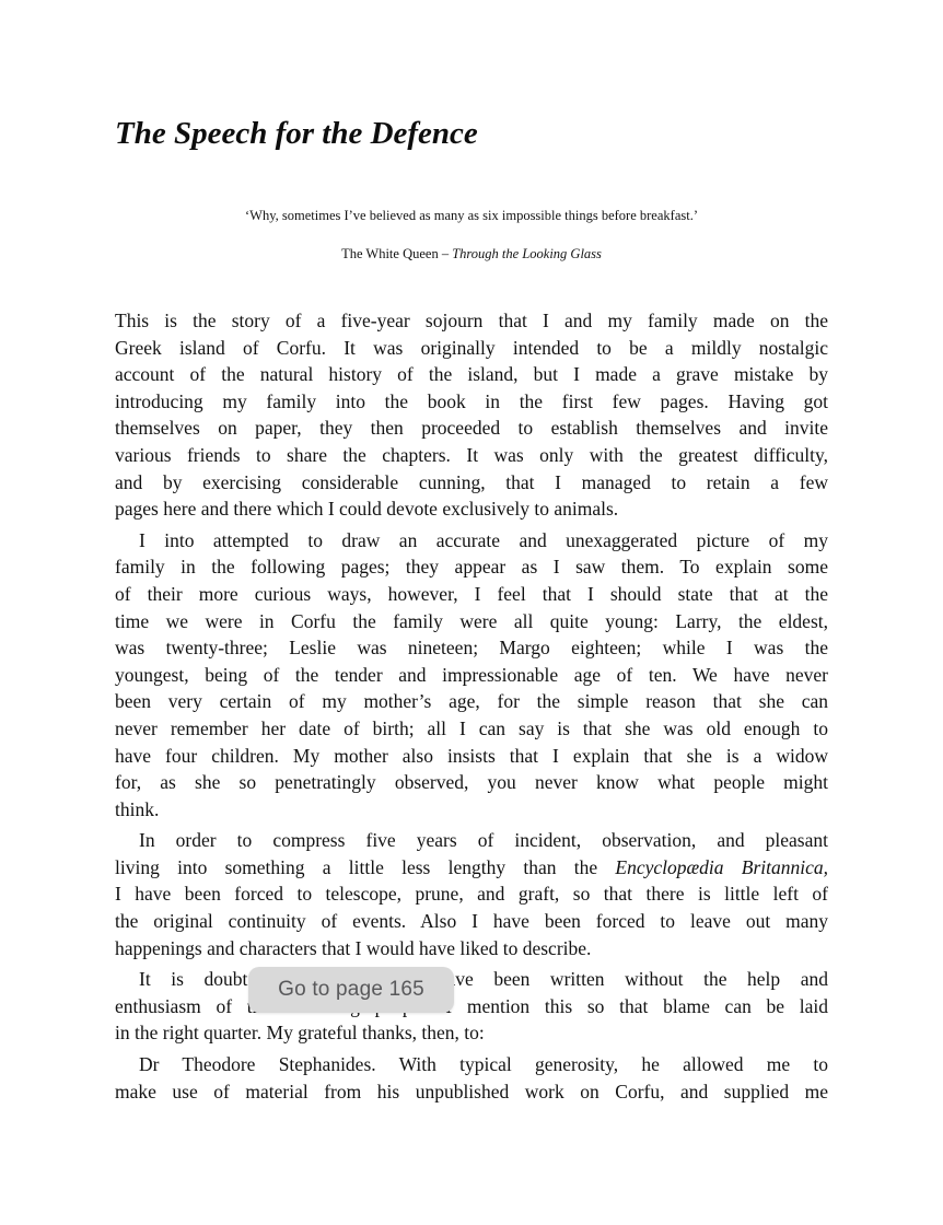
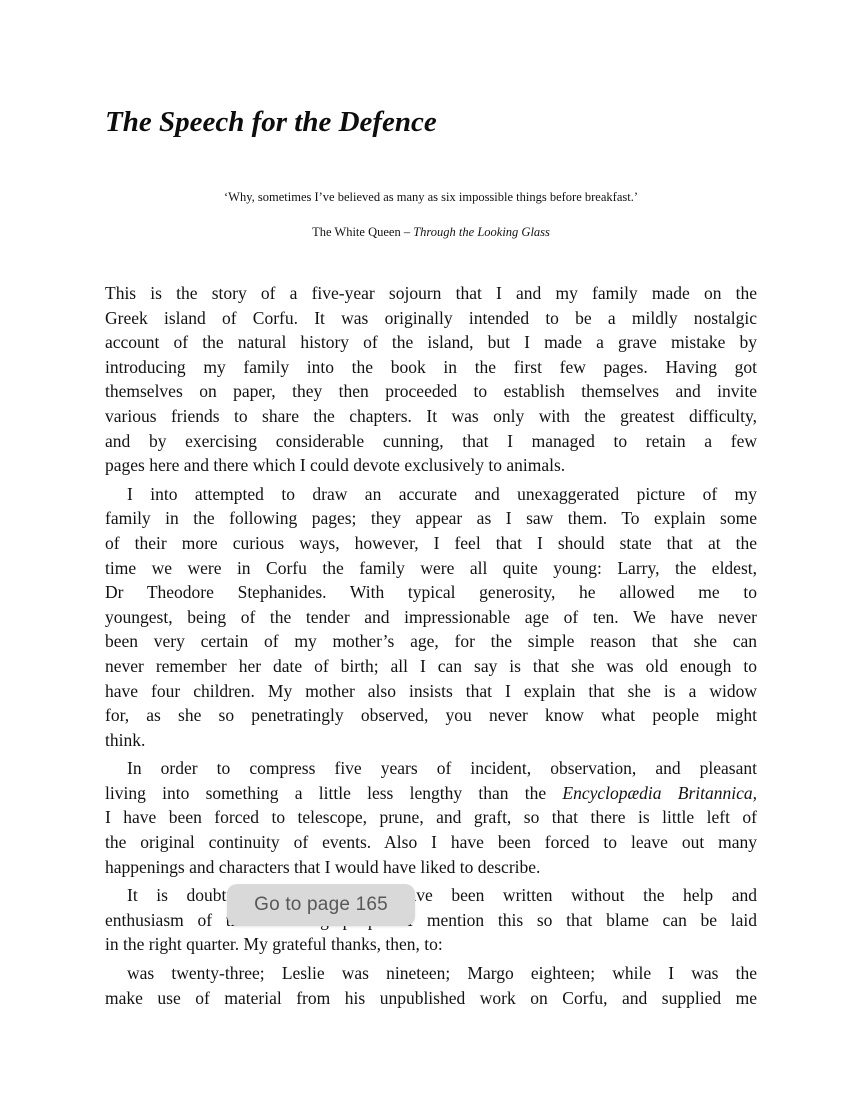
  The Speech for the Defence
  ‘Why, sometimes I’ve believed as many as six impossible things before breakfast.’
  The White Queen – Through the Looking Glass
  This is the story of a five-year sojourn that I and my family made on the
  Greek island of Corfu. It was originally intended to be a mildly nostalgic
  account of the natural history of the island, but I made a grave mistake by
  introducing my family into the book in the first few pages. Having got
  themselves on paper, they then proceeded to establish themselves and invite
  various friends to share the chapters. It was only with the greatest difficulty,
  and by exercising considerable cunning, that I managed to retain a few
  pages here and there which I could devote exclusively to animals.
  I into attempted to draw an accurate and unexaggerated picture of my
  family in the following pages; they appear as I saw them. To explain some
  of their more curious ways, however, I feel that I should state that at the
  time we were in Corfu the family were all quite young: Larry, the eldest,
- was twenty-three; Leslie was nineteen; Margo eighteen; while I was the
+ Dr Theodore Stephanides. With typical generosity, he allowed me to
  youngest, being of the tender and impressionable age of ten. We have never
  been very certain of my mother’s age, for the simple reason that she can
  never remember her date of birth; all I can say is that she was old enough to
  have four children. My mother also insists that I explain that she is a widow
  for, as she so penetratingly observed, you never know what people might
  think.
  In order to compress five years of incident, observation, and pleasant
  living into something a little less lengthy than the Encyclopædia Britannica,
  I have been forced to telescope, prune, and graft, so that there is little left of
  the original continuity of events. Also I have been forced to leave out many
  happenings and characters that I would have liked to describe.
  It is doubtve been written without the help and
  in the right quarter. My grateful thanks, then, to:
- Dr Theodore Stephanides. With typical generosity, he allowed me to
+ was twenty-three; Leslie was nineteen; Margo eighteen; while I was the
  make use of material from his unpublished work on Corfu, and supplied me
  Go to page 165
